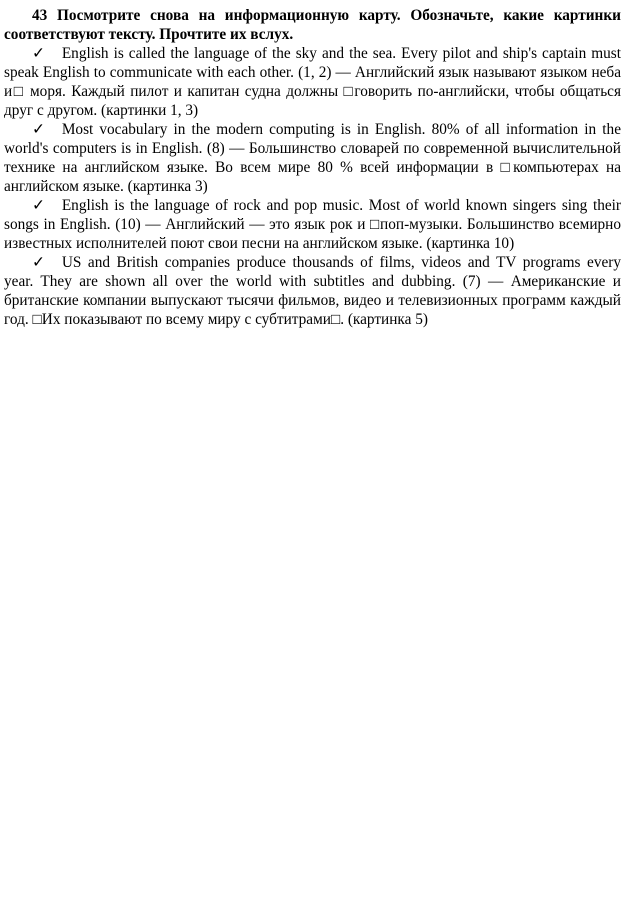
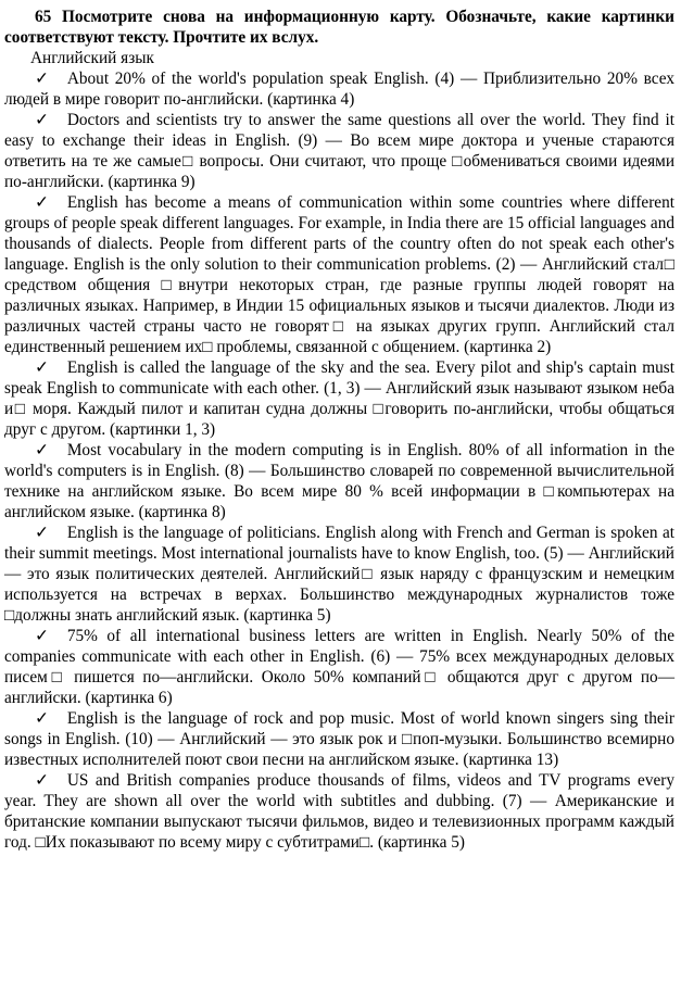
- 43 Посмотрите снова на информационную карту. Обозначьте, какие картинки соответствуют тексту. Прочтите их вслух.
+ 65 Посмотрите снова на информационную карту. Обозначьте, какие картинки соответствуют тексту. Прочтите их вслух.
+ Английский язык
+ ✓ About 20% of the world's population speak English. (4) — Приблизительно 20% всех людей в мире говорит по-английски. (картинка 4)
+ ✓ Doctors and scientists try to answer the same questions all over the world. They find it easy to exchange their ideas in English. (9) — Во всем мире доктора и ученые стараются ответить на те же самые□ вопросы. Они считают, что проще □обмениваться своими идеями по-английски. (картинка 9)
+ ✓ English has become a means of communication within some countries where different groups of people speak different languages. For example, in India there are 15 official languages and thousands of dialects. People from different parts of the country often do not speak each other's language. English is the only solution to their communication problems. (2) — Английский стал□ средством общения □внутри некоторых стран, где разные группы людей говорят на различных языках. Например, в Индии 15 официальных языков и тысячи диалектов. Люди из различных частей страны часто не говорят□ на языках других групп. Английский стал единственный решением их□ проблемы, связанной с общением. (картинка 2)
- ✓ English is called the language of the sky and the sea. Every pilot and ship's captain must speak English to communicate with each other. (1, 2) — Английский язык называют языком неба и□ моря. Каждый пилот и капитан судна должны □говорить по-английски, чтобы общаться друг с другом. (картинки 1, 3)
+ ✓ English is called the language of the sky and the sea. Every pilot and ship's captain must speak English to communicate with each other. (1, 3) — Английский язык называют языком неба и□ моря. Каждый пилот и капитан судна должны □говорить по-английски, чтобы общаться друг с другом. (картинки 1, 3)
- ✓ Most vocabulary in the modern computing is in English. 80% of all information in the world's computers is in English. (8) — Большинство словарей по современной вычислительной технике на английском языке. Во всем мире 80 % всей информации в □компьютерах на английском языке. (картинка 3)
+ ✓ Most vocabulary in the modern computing is in English. 80% of all information in the world's computers is in English. (8) — Большинство словарей по современной вычислительной технике на английском языке. Во всем мире 80 % всей информации в □компьютерах на английском языке. (картинка 8)
+ ✓ English is the language of politicians. English along with French and German is spoken at their summit meetings. Most international journalists have to know English, too. (5) — Английский — это язык политических деятелей. Английский□ язык наряду с французским и немецким используется на встречах в верхах. Большинство международных журналистов тоже □должны знать английский язык. (картинка 5)
+ ✓ 75% of all international business letters are written in English. Nearly 50% of the companies communicate with each other in English. (6) — 75% всех международных деловых писем□ пишется по—английски. Около 50% компаний□ общаются друг с другом по—английски. (картинка 6)
- ✓ English is the language of rock and pop music. Most of world known singers sing their songs in English. (10) — Английский — это язык рок и □поп-музыки. Большинство всемирно известных исполнителей поют свои песни на английском языке. (картинка 10)
+ ✓ English is the language of rock and pop music. Most of world known singers sing their songs in English. (10) — Английский — это язык рок и □поп-музыки. Большинство всемирно известных исполнителей поют свои песни на английском языке. (картинка 13)
  ✓ US and British companies produce thousands of films, videos and TV programs every year. They are shown all over the world with subtitles and dubbing. (7) — Американские и британские компании выпускают тысячи фильмов, видео и телевизионных программ каждый год. □Их показывают по всему миру с субтитрами□. (картинка 5)
